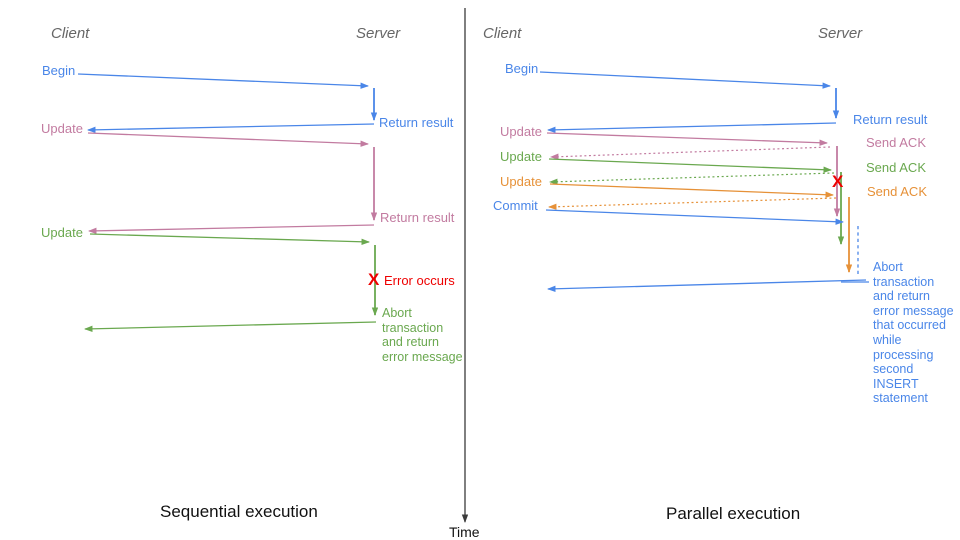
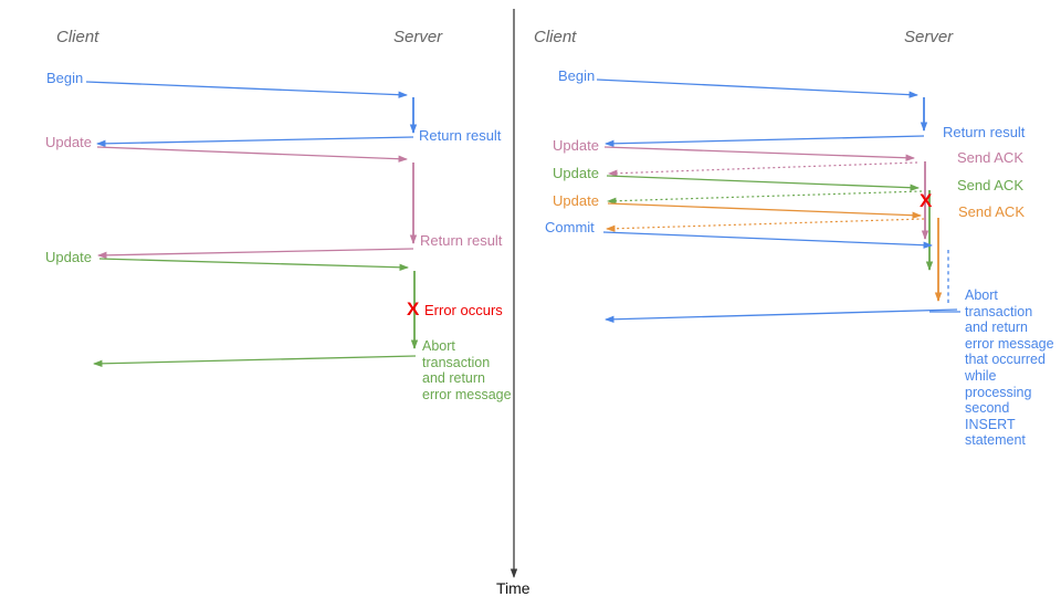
  Client
  Server
  Client
  Server
  Begin
  Return result
  Update
  Return result
  Update
  X
  Error occurs
  Abort
  transaction
  and return
  error message
  Begin
  Return result
  Update
  Send ACK
  Update
  Send ACK
  Update
  Send ACK
  Commit
  X
  Abort
  transaction
  and return
  error message
  that occurred
  while
  processing
  second
  INSERT
  statement
- Sequential execution
- Parallel execution
  Time
